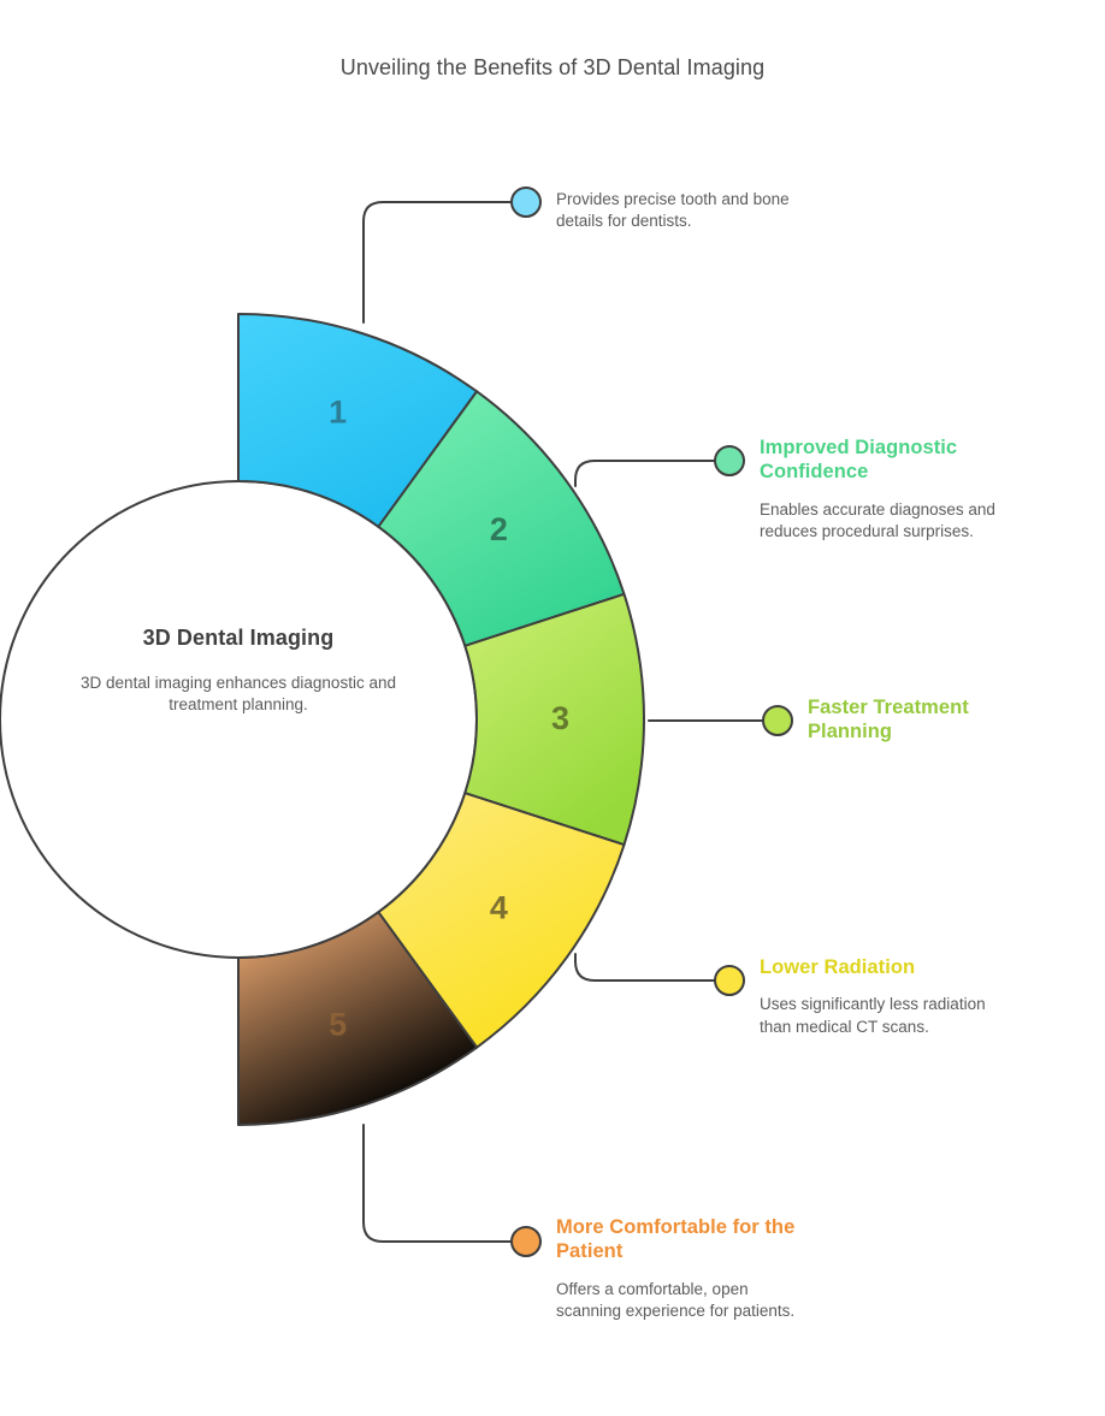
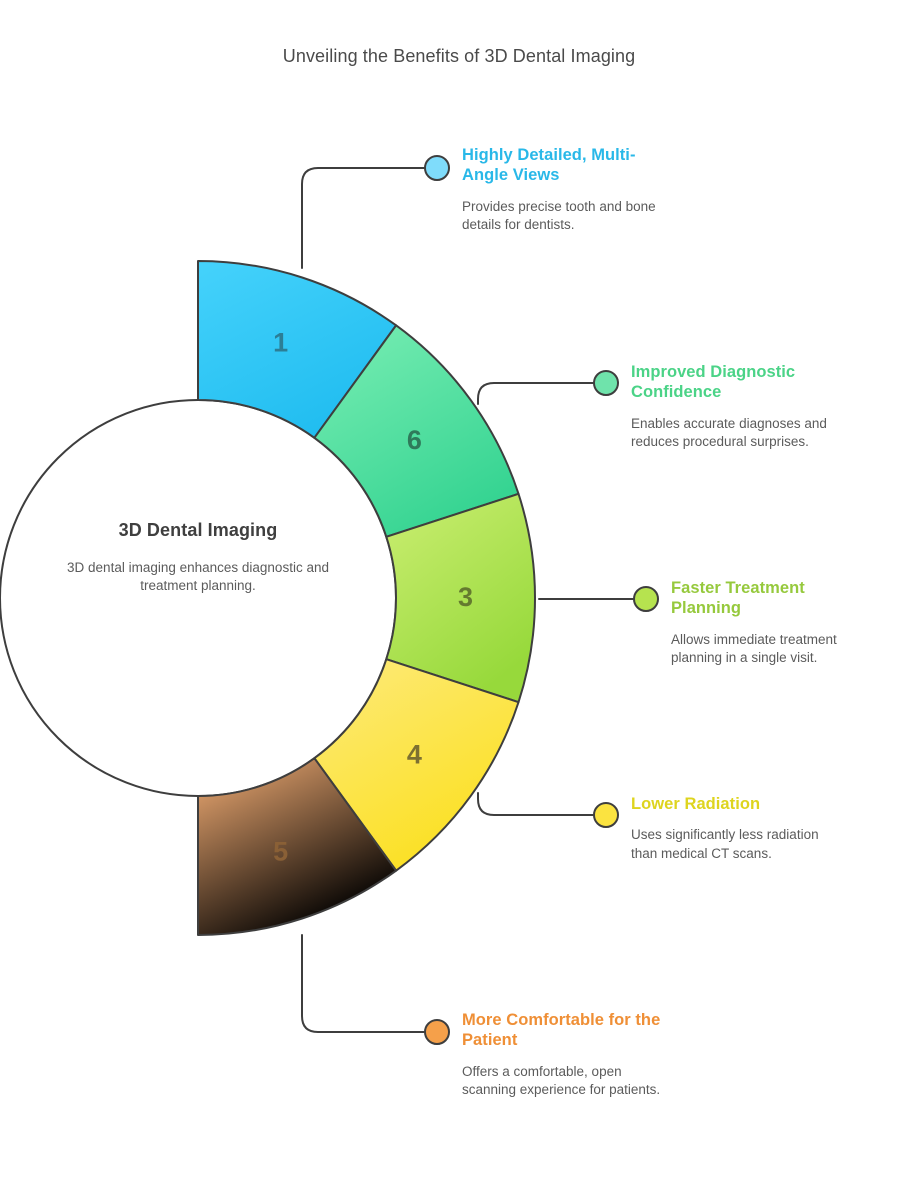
  Unveiling the Benefits of 3D Dental Imaging
  1
- 2
+ 6
  3
  4
  5
  3D Dental Imaging
  3D dental imaging enhances diagnostic and treatment planning.
+ Highly Detailed, Multi-Angle Views
  Provides precise tooth and bone details for dentists.
  Improved Diagnostic Confidence
  Enables accurate diagnoses and reduces procedural surprises.
  Faster Treatment Planning
+ Allows immediate treatment planning in a single visit.
  Lower Radiation
  Uses significantly less radiation than medical CT scans.
  More Comfortable for the Patient
  Offers a comfortable, open scanning experience for patients.
